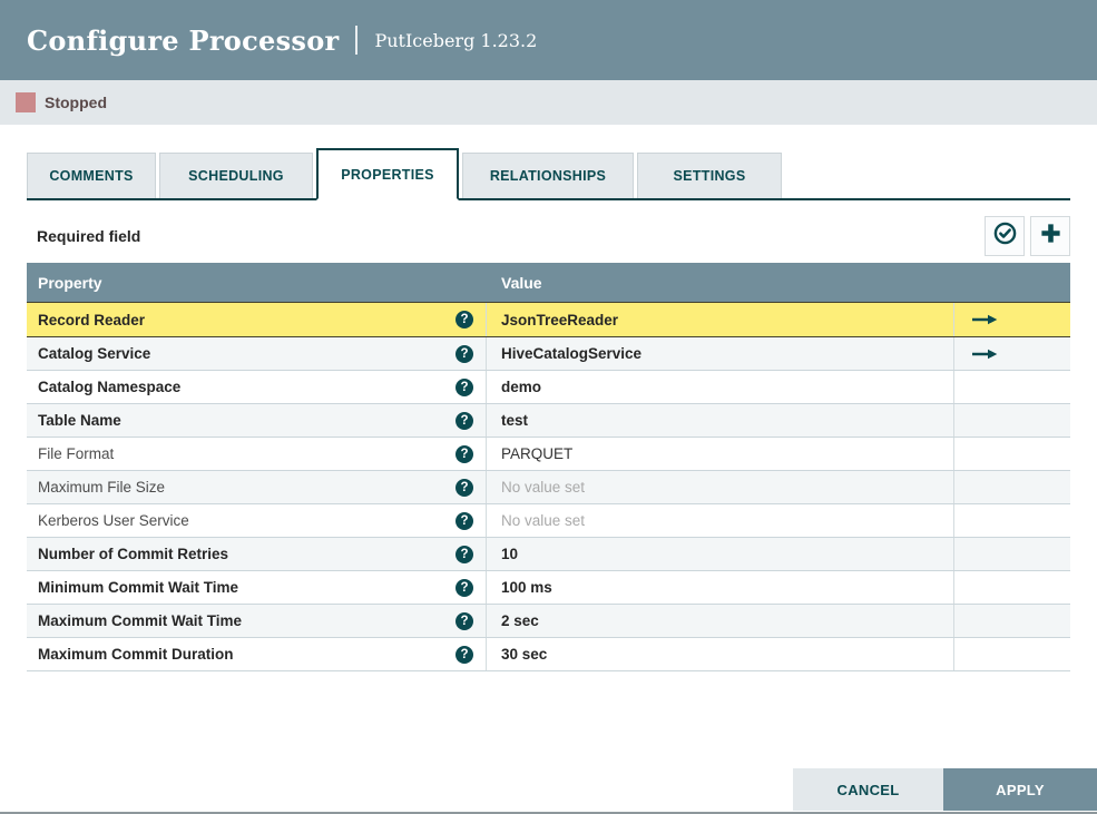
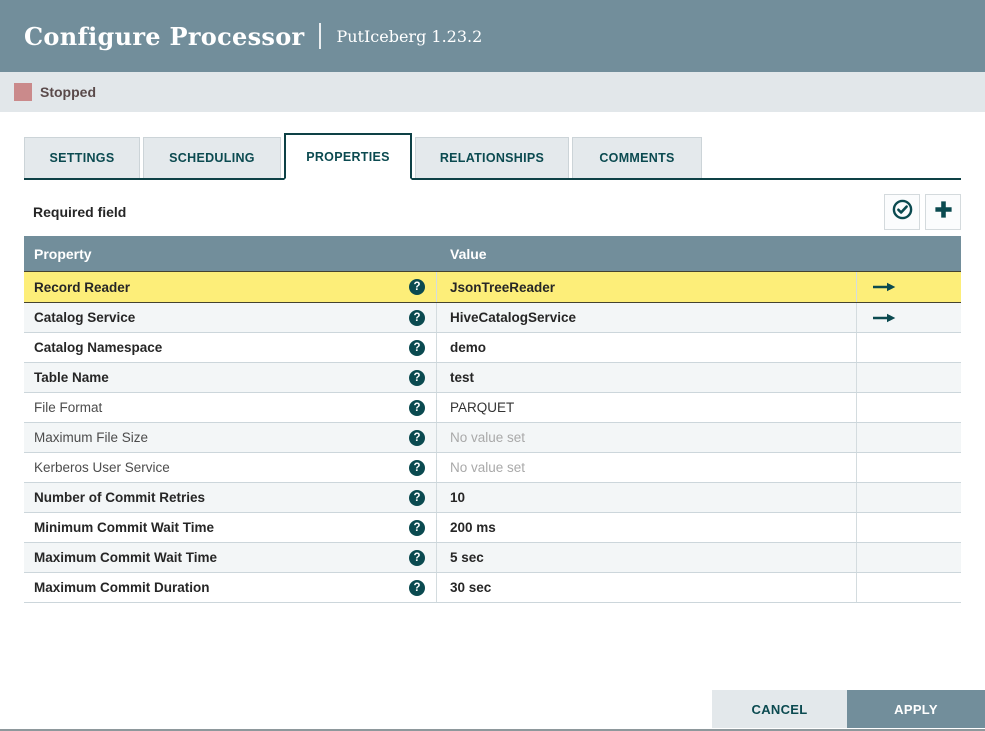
  Configure Processor
  PutIceberg 1.23.2
  Stopped
- COMMENTS
+ SETTINGS
  SCHEDULING
  PROPERTIES
  RELATIONSHIPS
- SETTINGS
+ COMMENTS
  Required field
  Property
  Value
  Record Reader
  ?
  JsonTreeReader
  Catalog Service
  ?
  HiveCatalogService
  Catalog Namespace
  ?
  demo
  Table Name
  ?
  test
  File Format
  ?
  PARQUET
  Maximum File Size
  ?
  No value set
  Kerberos User Service
  ?
  No value set
  Number of Commit Retries
  ?
  10
  Minimum Commit Wait Time
  ?
- 100 ms
+ 200 ms
  Maximum Commit Wait Time
  ?
- 2 sec
+ 5 sec
  Maximum Commit Duration
  ?
  30 sec
  CANCEL
  APPLY
